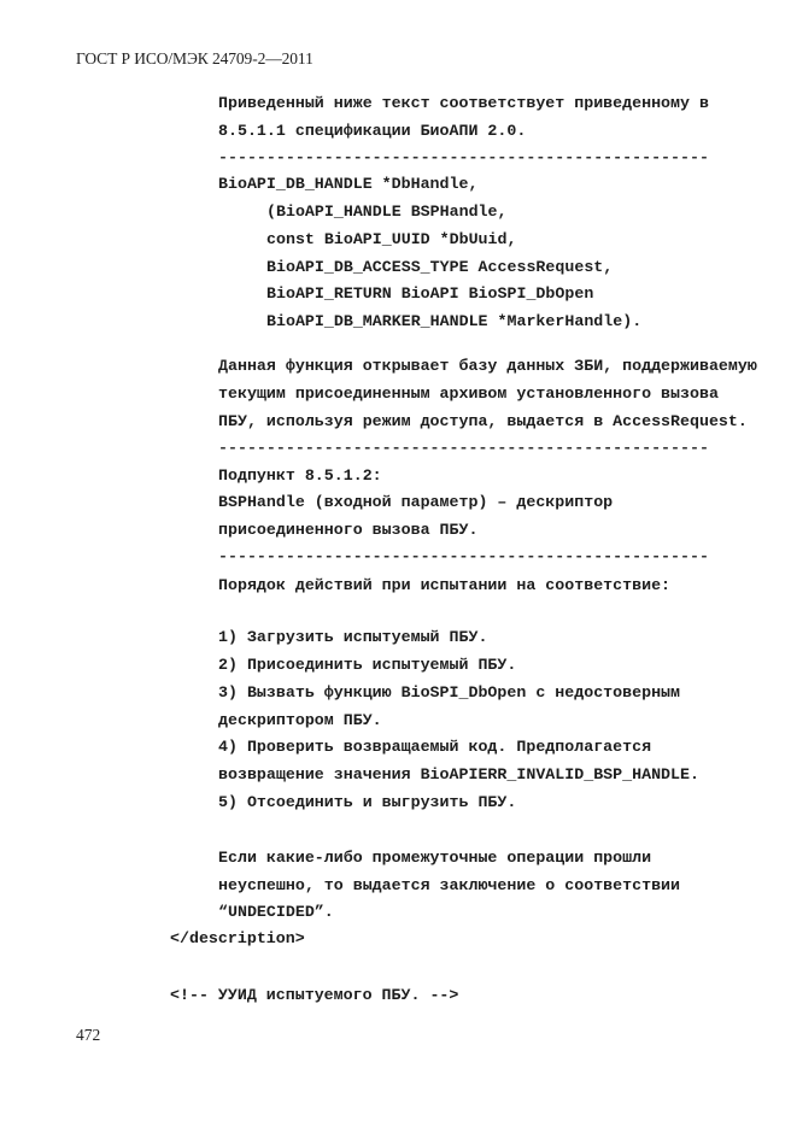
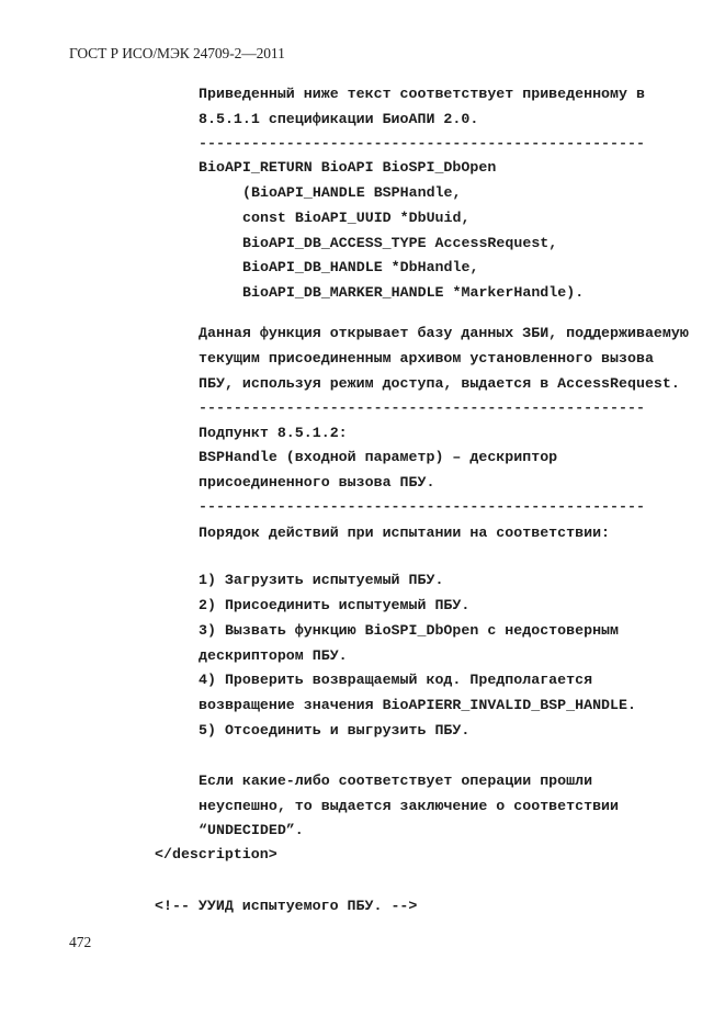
  ГОСТ Р ИСО/МЭК 24709-2—2011
  Приведенный ниже текст соответствует приведенному в
  8.5.1.1 спецификации БиоАПИ 2.0.
  ---------------------------------------------------
- BioAPI_DB_HANDLE *DbHandle,
+ BioAPI_RETURN BioAPI BioSPI_DbOpen
  (BioAPI_HANDLE BSPHandle,
  const BioAPI_UUID *DbUuid,
  BioAPI_DB_ACCESS_TYPE AccessRequest,
- BioAPI_RETURN BioAPI BioSPI_DbOpen
+ BioAPI_DB_HANDLE *DbHandle,
  BioAPI_DB_MARKER_HANDLE *MarkerHandle).
  Данная функция открывает базу данных ЗБИ, поддерживаемую
  текущим присоединенным архивом установленного вызова
  ПБУ, используя режим доступа, выдается в AccessRequest.
  ---------------------------------------------------
  Подпункт 8.5.1.2:
  BSPHandle (входной параметр) – дескриптор
  присоединенного вызова ПБУ.
  ---------------------------------------------------
- Порядок действий при испытании на соответствие:
+ Порядок действий при испытании на соответствии:
  1) Загрузить испытуемый ПБУ.
  2) Присоединить испытуемый ПБУ.
  3) Вызвать функцию BioSPI_DbOpen с недостоверным
  дескриптором ПБУ.
  4) Проверить возвращаемый код. Предполагается
  возвращение значения BioAPIERR_INVALID_BSP_HANDLE.
  5) Отсоединить и выгрузить ПБУ.
- Если какие-либо промежуточные операции прошли
+ Если какие-либо соответствует операции прошли
  неуспешно, то выдается заключение о соответствии
  “UNDECIDED”.
  </description>
  <!-- УУИД испытуемого ПБУ. -->
  472
